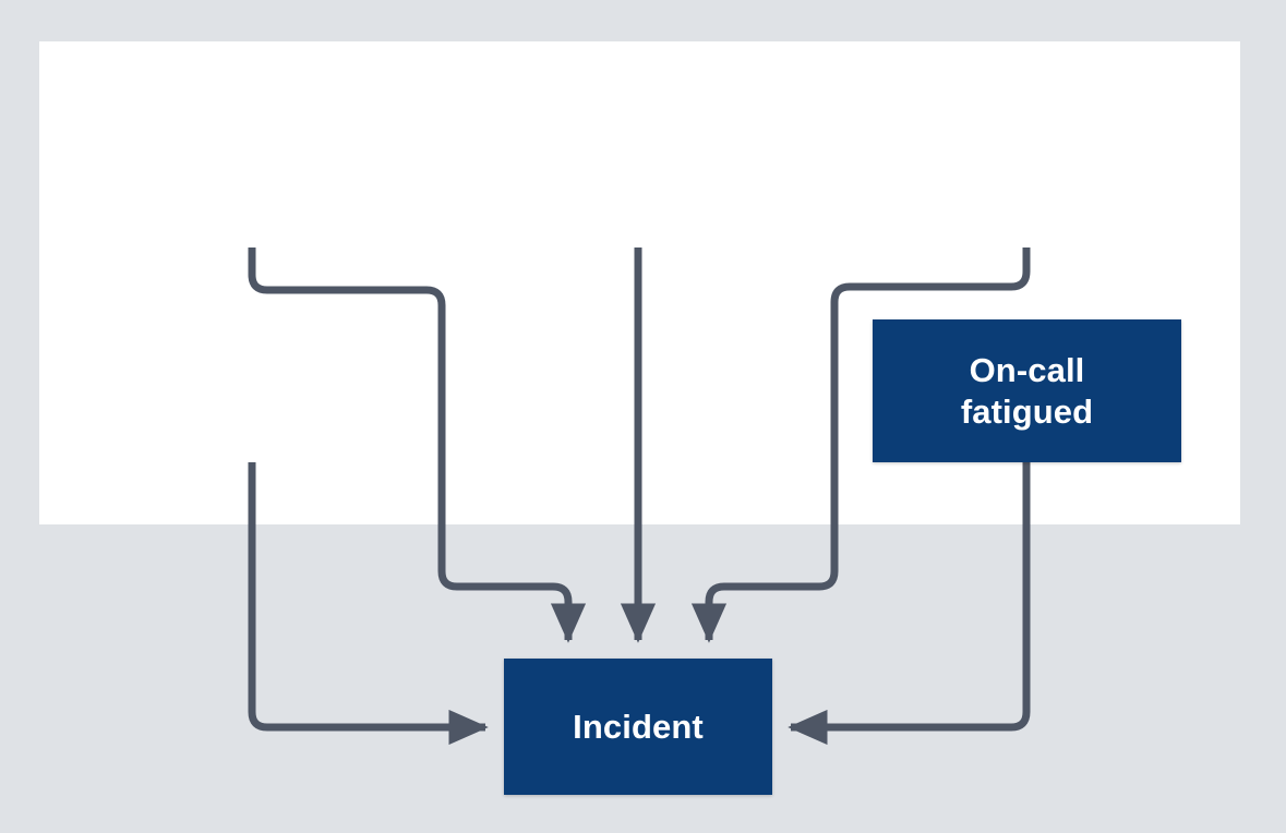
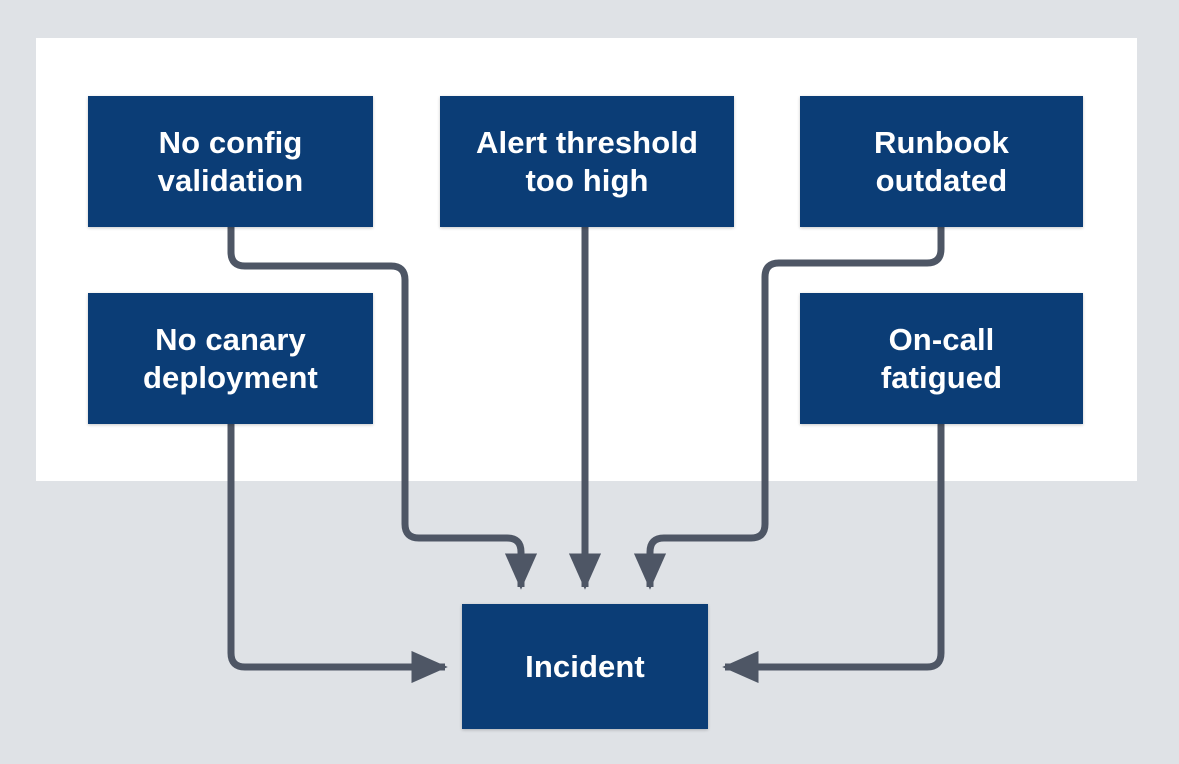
+ No config
+ validation
+ Alert threshold
+ too high
+ Runbook
+ outdated
+ No canary
+ deployment
  On-call
  fatigued
  Incident
